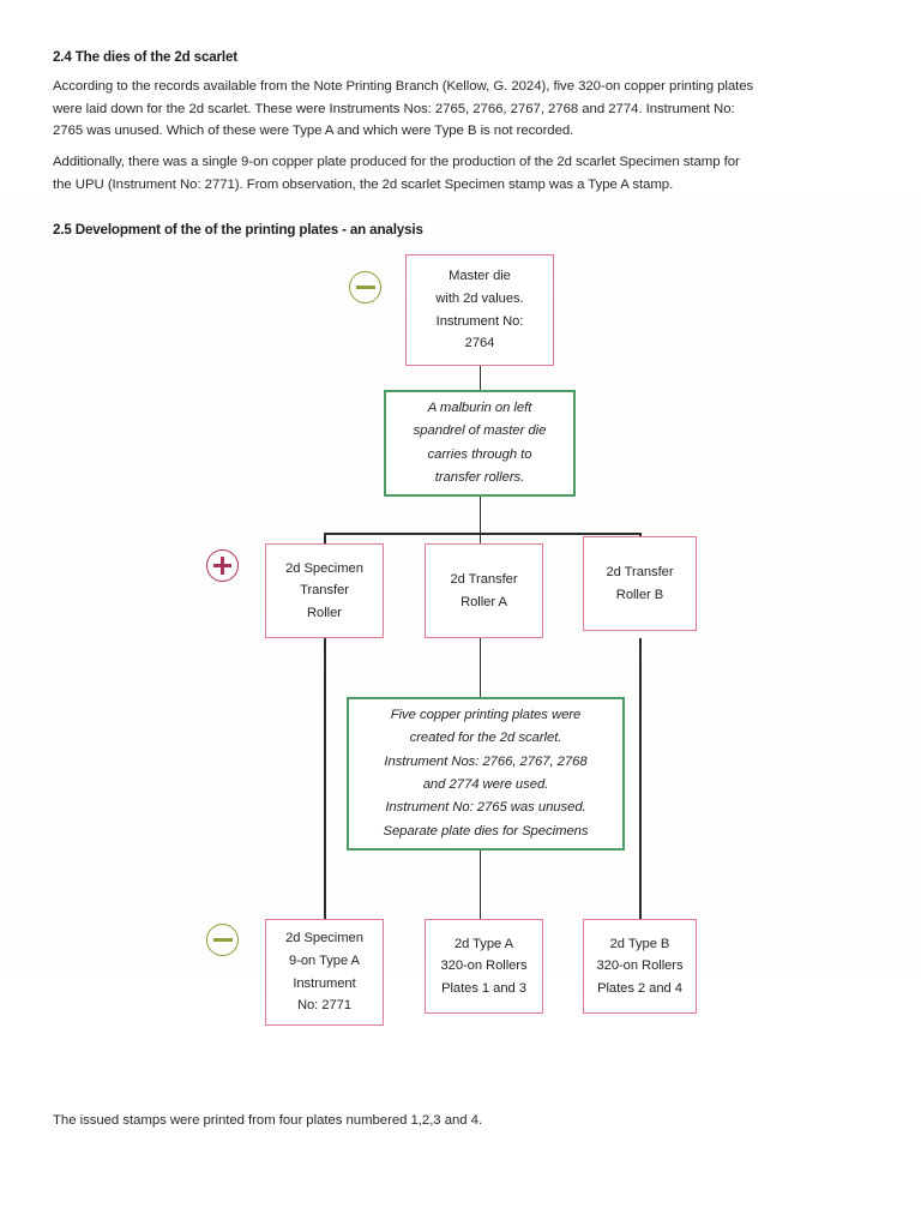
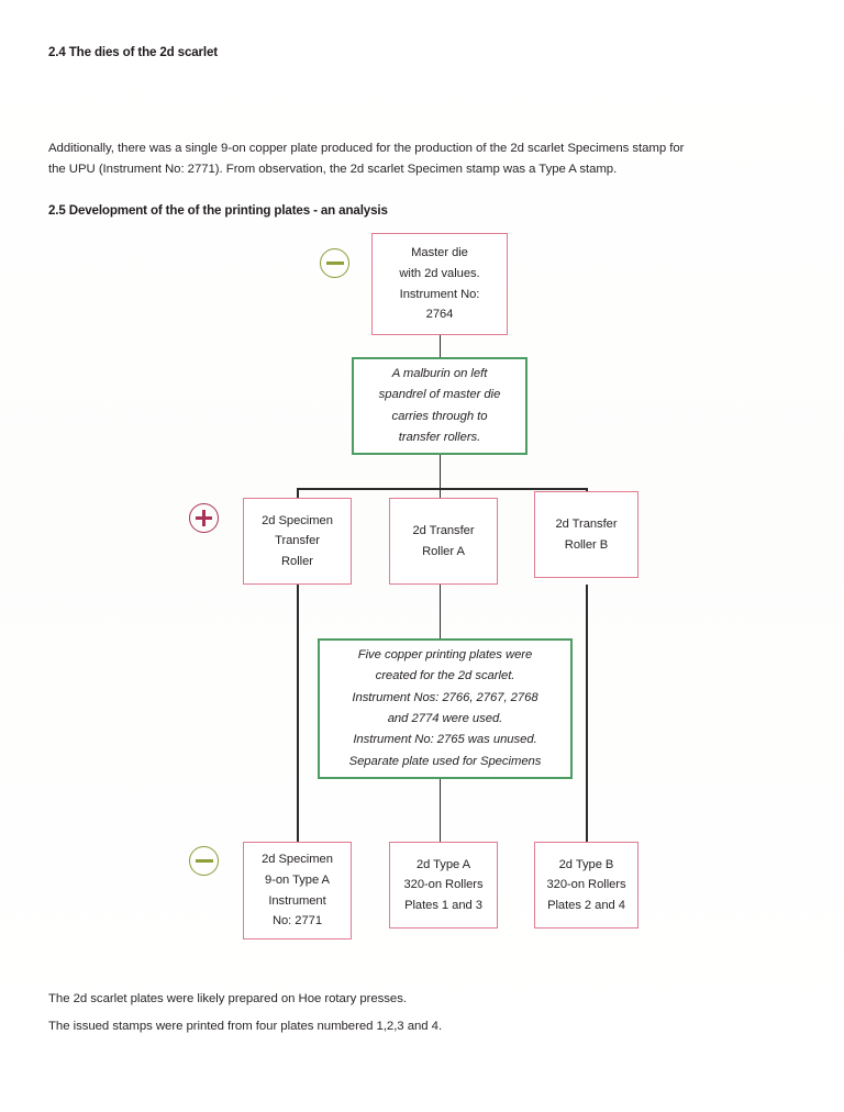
  2.4 The dies of the 2d scarlet
- According to the records available from the Note Printing Branch (Kellow, G. 2024), five 320-on copper printing plates
- were laid down for the 2d scarlet. These were Instruments Nos: 2765, 2766, 2767, 2768 and 2774. Instrument No:
- 2765 was unused. Which of these were Type A and which were Type B is not recorded.
- Additionally, there was a single 9-on copper plate produced for the production of the 2d scarlet Specimen stamp for
+ Additionally, there was a single 9-on copper plate produced for the production of the 2d scarlet Specimens stamp for
  the UPU (Instrument No: 2771). From observation, the 2d scarlet Specimen stamp was a Type A stamp.
  2.5 Development of the of the printing plates - an analysis
  Master die
  with 2d values.
  Instrument No:
  2764
  A malburin on left
  spandrel of master die
  carries through to
  transfer rollers.
  2d Specimen
  Transfer
  Roller
  2d Transfer
  Roller A
  2d Transfer
  Roller B
  Five copper printing plates were
  created for the 2d scarlet.
  Instrument Nos: 2766, 2767, 2768
  and 2774 were used.
  Instrument No: 2765 was unused.
- Separate plate dies for Specimens
+ Separate plate used for Specimens
  2d Specimen
  9-on Type A
  Instrument
  No: 2771
  2d Type A
  320-on Rollers
  Plates 1 and 3
  2d Type B
  320-on Rollers
  Plates 2 and 4
+ The 2d scarlet plates were likely prepared on Hoe rotary presses.
  The issued stamps were printed from four plates numbered 1,2,3 and 4.
